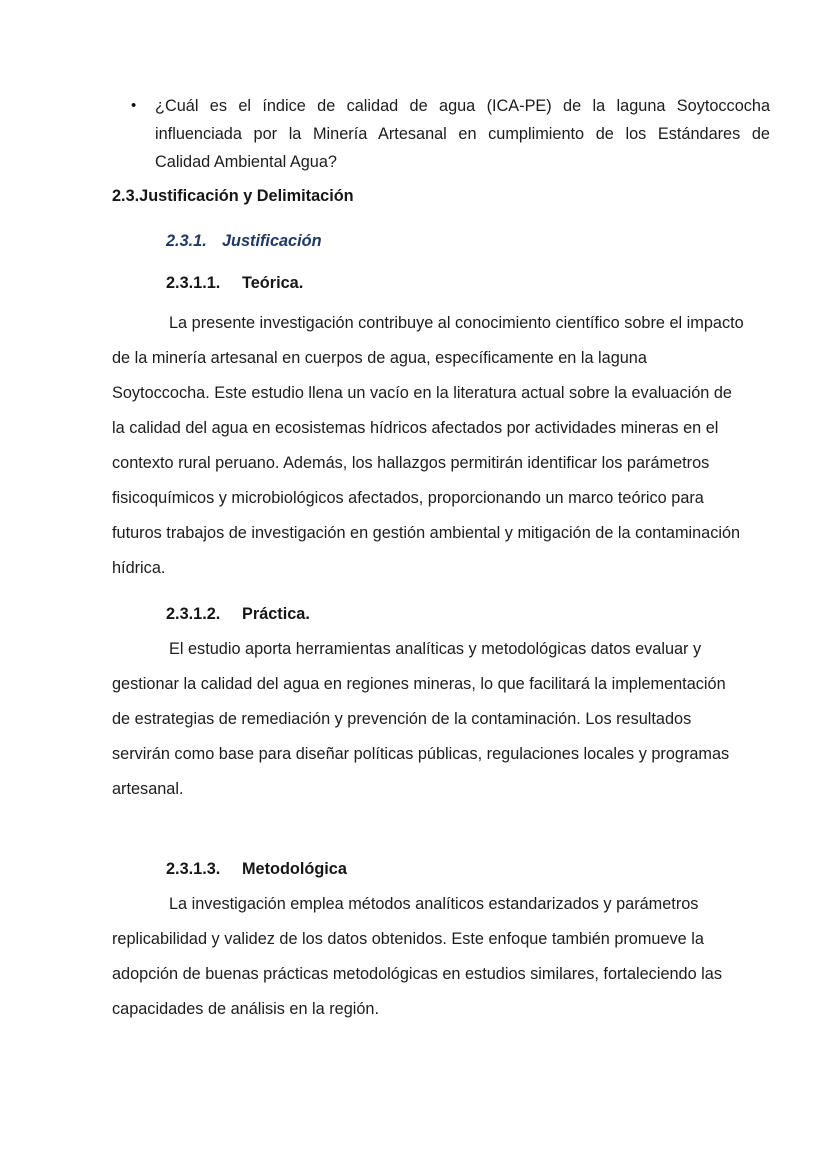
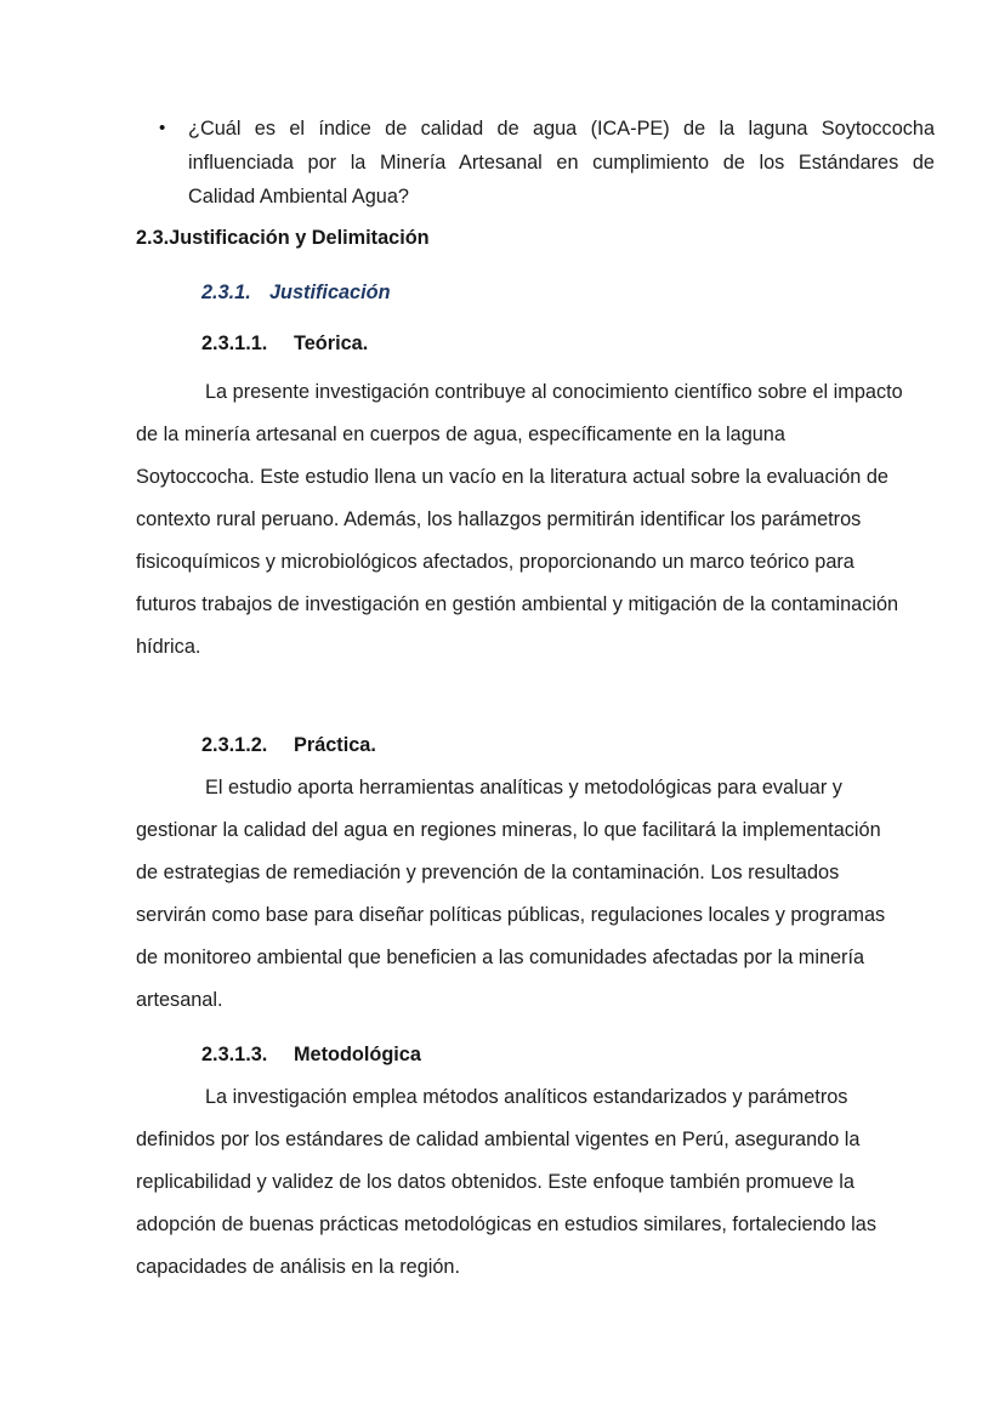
  •
  ¿Cuál es el índice de calidad de agua (ICA-PE) de la laguna Soytoccocha
  influenciada por la Minería Artesanal en cumplimiento de los Estándares de
  Calidad Ambiental Agua?
  2.3.Justificación y Delimitación
  2.3.1. Justificación
  2.3.1.1. Teórica.
  La presente investigación contribuye al conocimiento científico sobre el impacto
  de la minería artesanal en cuerpos de agua, específicamente en la laguna
  Soytoccocha. Este estudio llena un vacío en la literatura actual sobre la evaluación de
- la calidad del agua en ecosistemas hídricos afectados por actividades mineras en el
  contexto rural peruano. Además, los hallazgos permitirán identificar los parámetros
  fisicoquímicos y microbiológicos afectados, proporcionando un marco teórico para
  futuros trabajos de investigación en gestión ambiental y mitigación de la contaminación
  hídrica.
  2.3.1.2. Práctica.
- El estudio aporta herramientas analíticas y metodológicas datos evaluar y
+ El estudio aporta herramientas analíticas y metodológicas para evaluar y
  gestionar la calidad del agua en regiones mineras, lo que facilitará la implementación
  de estrategias de remediación y prevención de la contaminación. Los resultados
  servirán como base para diseñar políticas públicas, regulaciones locales y programas
+ de monitoreo ambiental que beneficien a las comunidades afectadas por la minería
  artesanal.
  2.3.1.3. Metodológica
  La investigación emplea métodos analíticos estandarizados y parámetros
+ definidos por los estándares de calidad ambiental vigentes en Perú, asegurando la
  replicabilidad y validez de los datos obtenidos. Este enfoque también promueve la
  adopción de buenas prácticas metodológicas en estudios similares, fortaleciendo las
  capacidades de análisis en la región.
